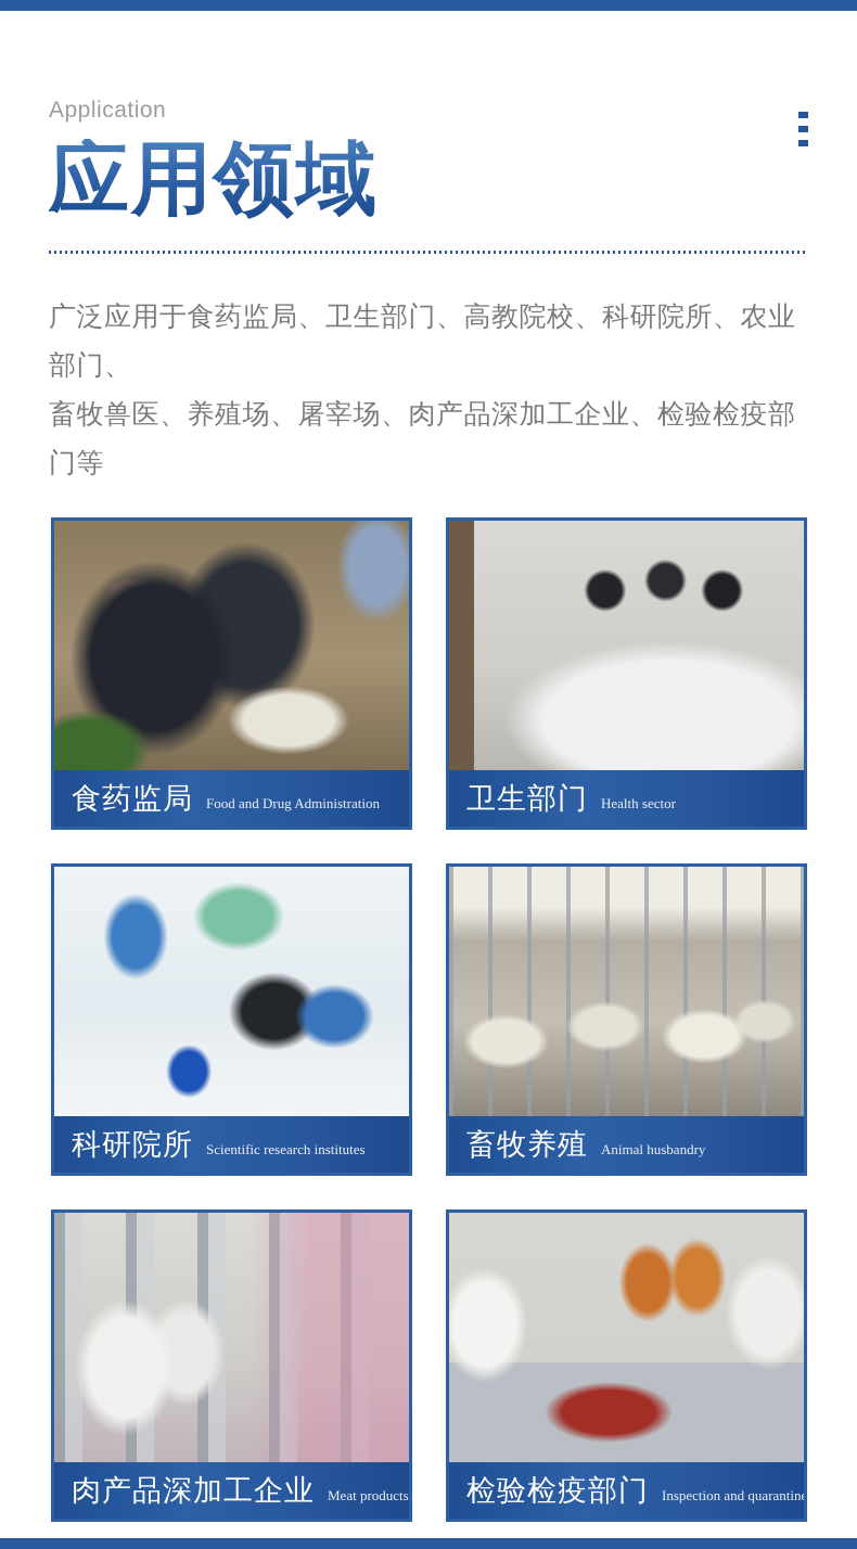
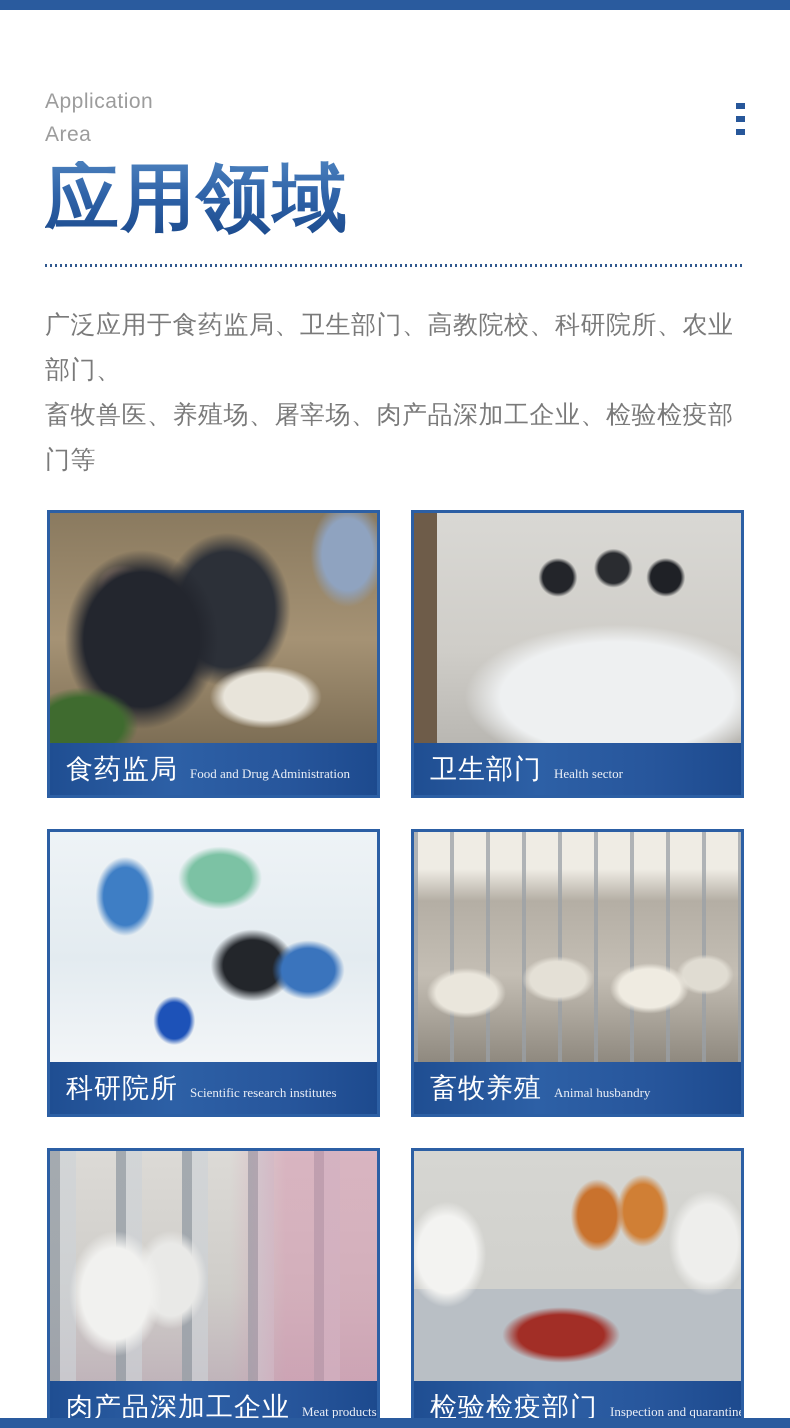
  Application
+ Area
  应用领域
  广泛应用于食药监局、卫生部门、高教院校、科研院所、农业部门、
  畜牧兽医、养殖场、屠宰场、肉产品深加工企业、检验检疫部门等
  食药监局
  Food and Drug Administration
  卫生部门
  Health sector
  科研院所
  Scientific research institutes
  畜牧养殖
  Animal husbandry
  肉产品深加工企业
  Meat products
  检验检疫部门
  Inspection and quarantin
